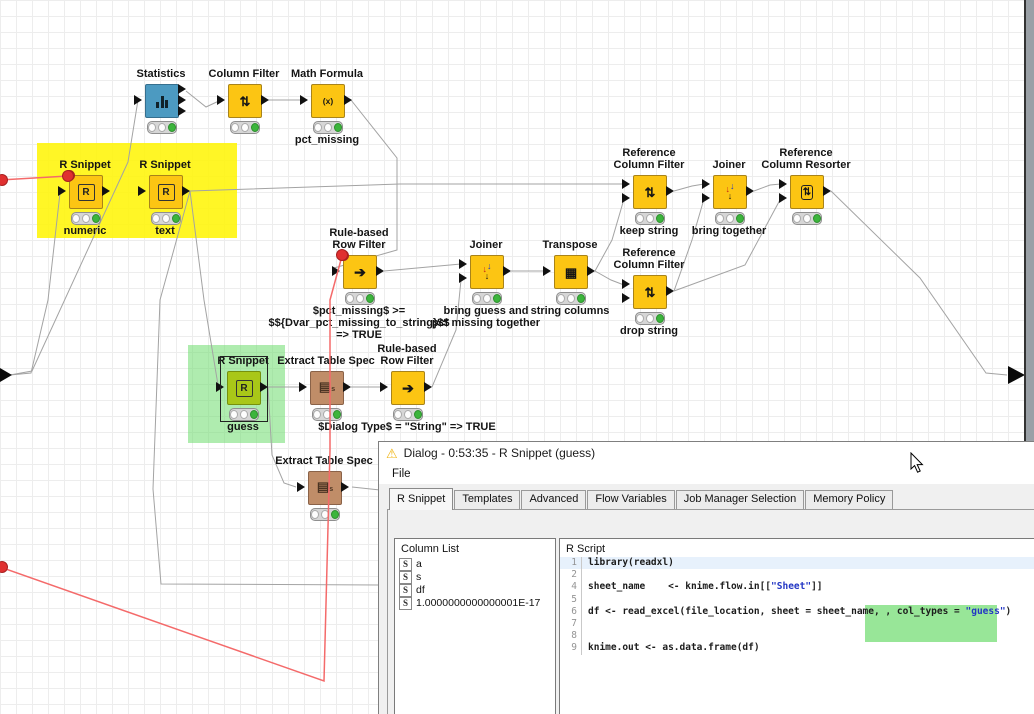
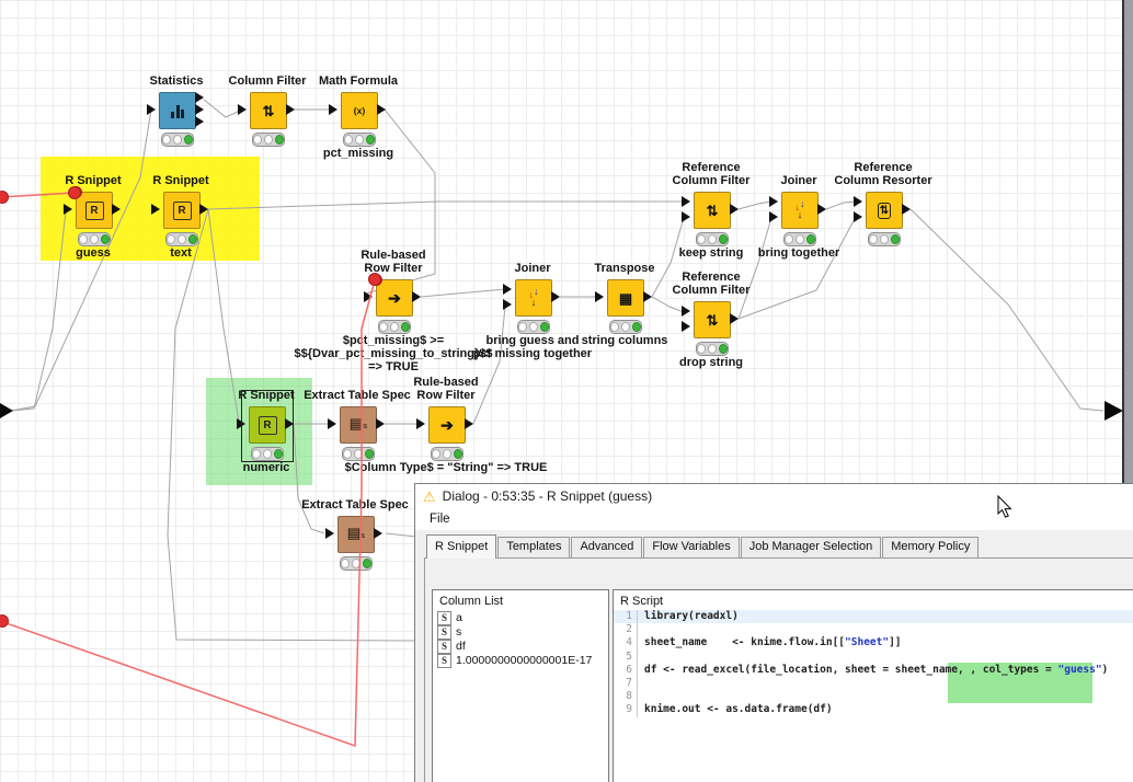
  ⚠
  Dialog - 0:53:35 - R Snippet (guess)
  File
  R Snippet
  Templates
  Advanced
  Flow Variables
  Job Manager Selection
  Memory Policy
  Column List
  S
  a
  S
  s
  S
  df
  S
  1.0000000000000001E-17
  R Script
  1
  library(readxl)
  2
  4
  sheet_name <- knime.flow.in[["Sheet"]]
  5
  6
  df <- read_excel(file_location, sheet = sheet_name, , col_types = "guess")
  7
  8
  9
  knime.out <- as.data.frame(df)
  Statistics
  ⇅
  Column Filter
  (x)
  Math Formula
  pct_missing
  R
  R Snippet
- numeric
+ guess
  R
  R Snippet
  text
  ➔
  Rule-based
  Row Filter
  $pct_missing$ >=
  $${Dvar_pc_missing_to_string}$$
  => TRUE
  ↓↓
  ↓
  Joiner
  bring guess and
  pct missing together
  ▦
  Transpose
  string columns
  ⇅
  Reference
  Column Filter
  keep string
  ↓↓
  ↓
  Joiner
  bring together
  ⇅
  Reference
  Column Resorter
  ⇅
  Reference
  Column Filter
  drop string
  R
  R Snippet
- guess
+ numeric
  Extract Table Spec
  ➔
  Rule-based
  Row Filter
- $Dialog Type$ = "String" => TRUE
+ $Column Type$ = "String" => TRUE
  Extract Table Spec
